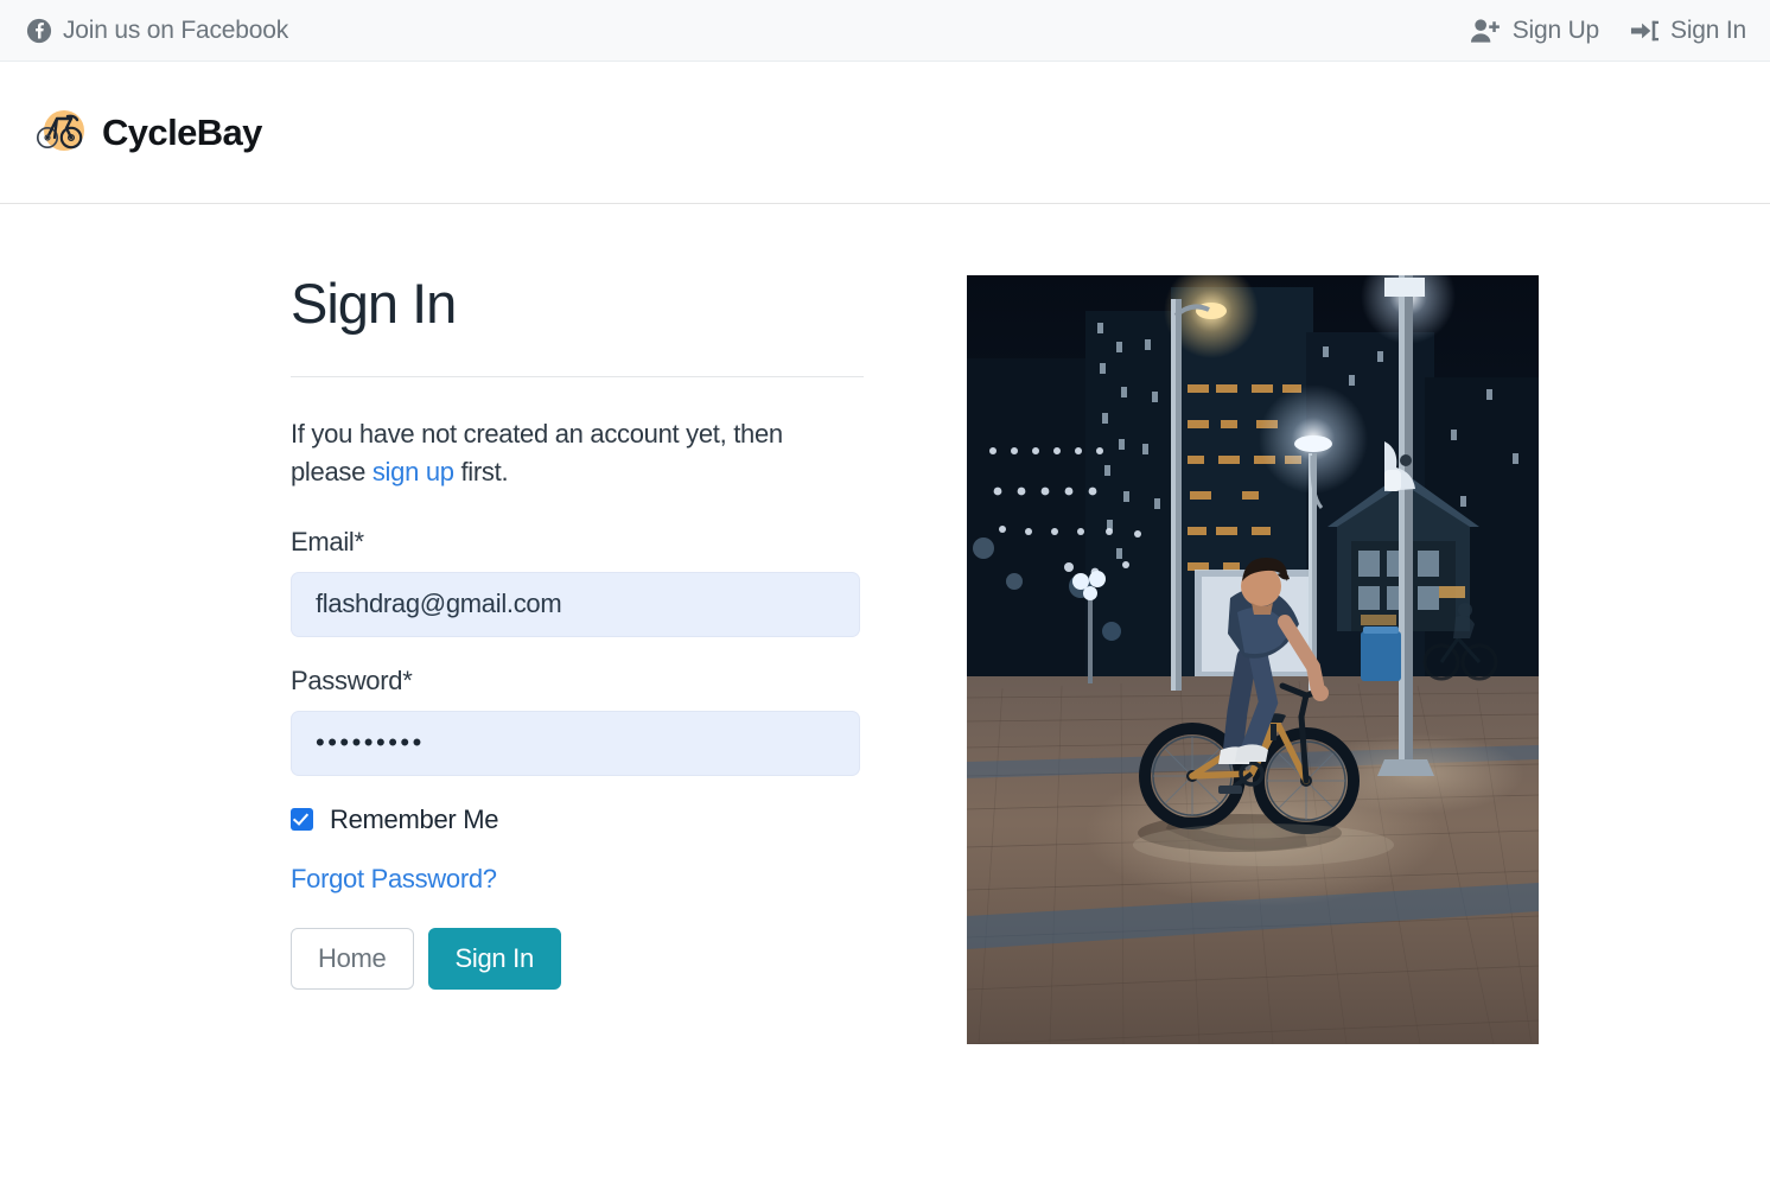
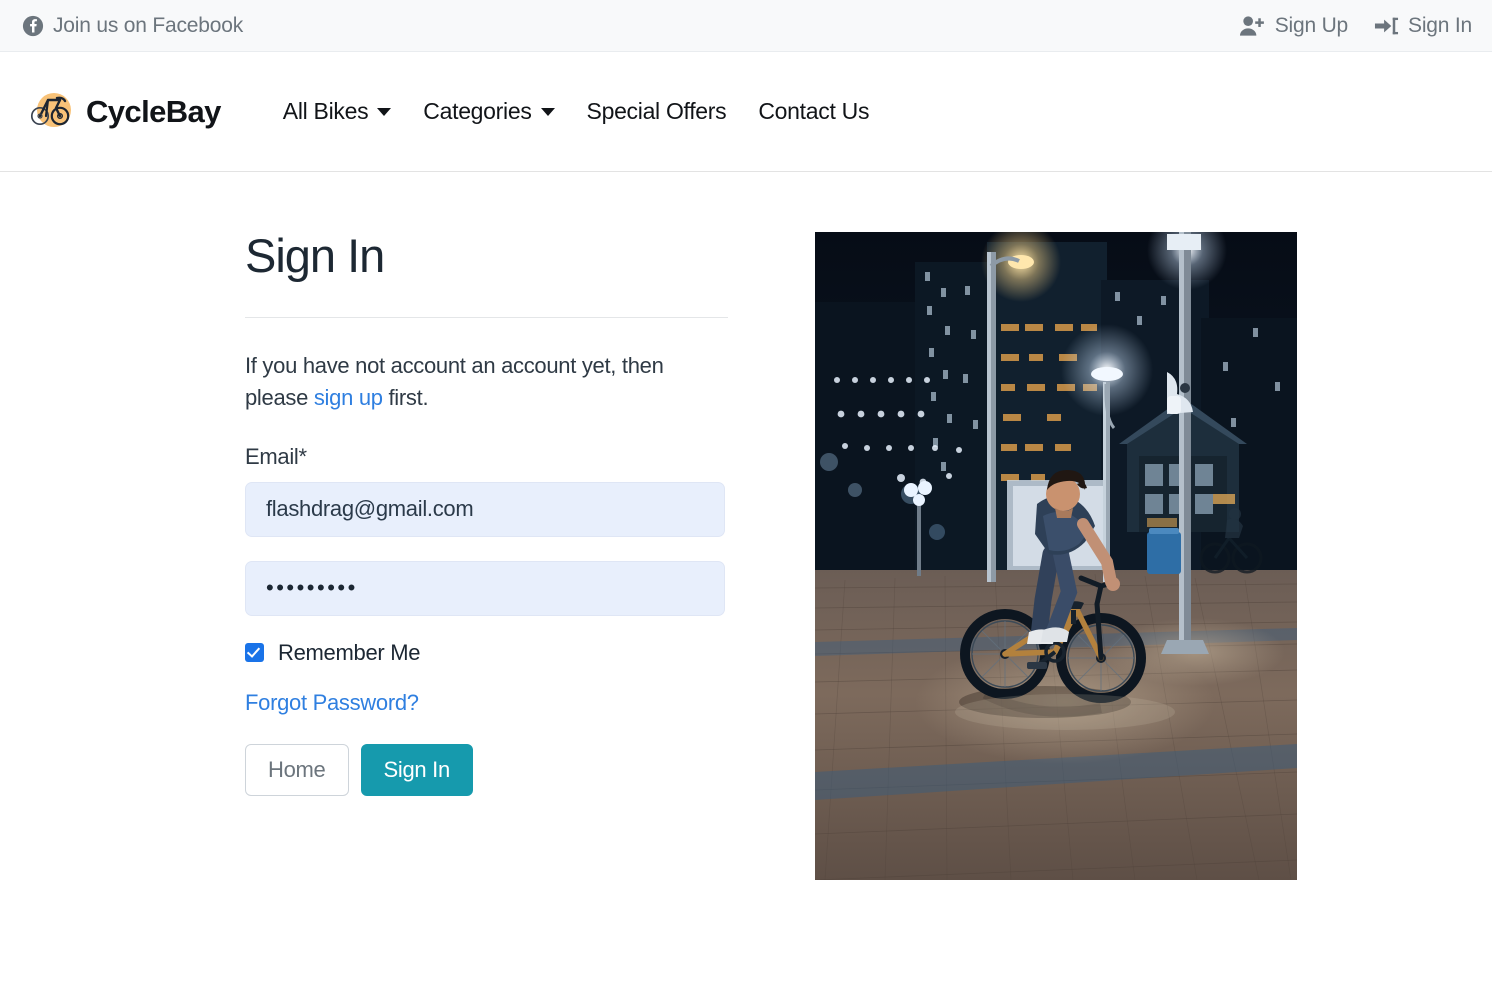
  Join us on Facebook
  Sign Up
  Sign In
  CycleBay
+ All Bikes
+ Categories
+ Special Offers
+ Contact Us
  Sign In
- If you have not created an account yet, then please sign up first.
+ If you have not account an account yet, then please sign up first.
  Email*
  flashdrag@gmail.com
- Password*
  •••••••••
  Remember Me
  Forgot Password?
  Home
  Sign In
